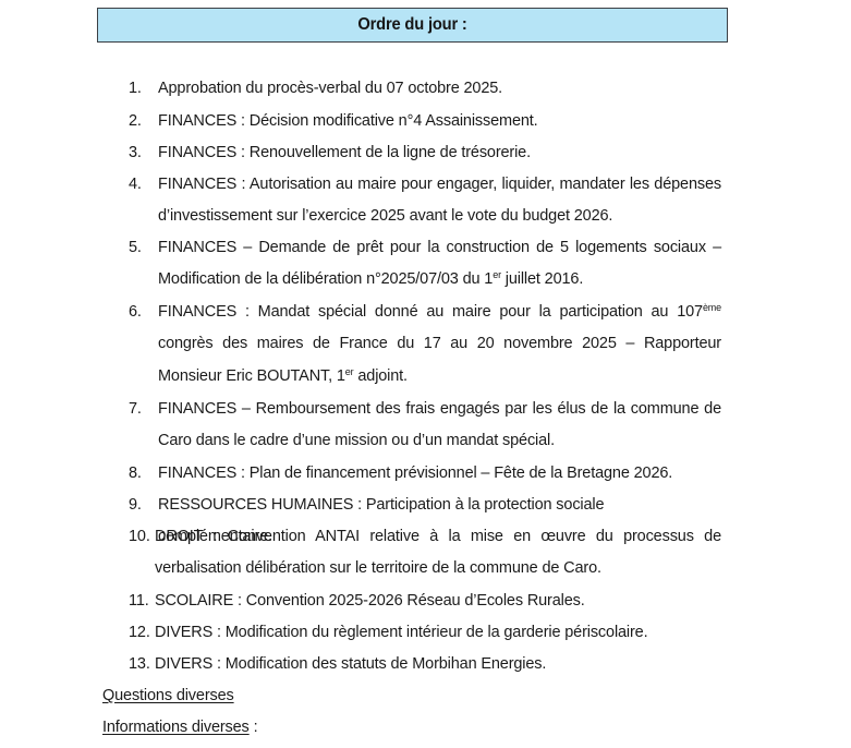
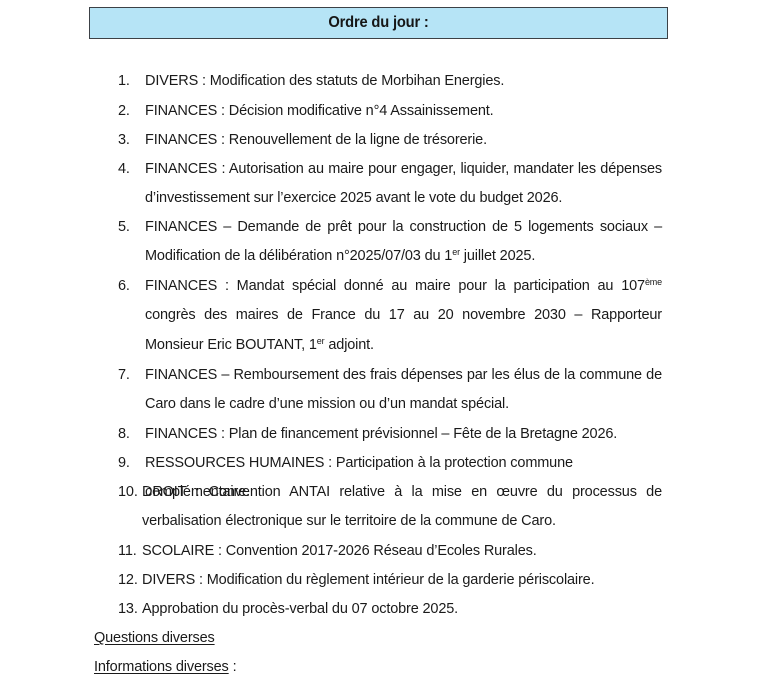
  Ordre du jour :
  1.
- Approbation du procès-verbal du 07 octobre 2025.
+ DIVERS : Modification des statuts de Morbihan Energies.
  2.
  FINANCES : Décision modificative n°4 Assainissement.
  3.
  FINANCES : Renouvellement de la ligne de trésorerie.
  4.
  FINANCES : Autorisation au maire pour engager, liquider, mandater les dépenses d’investissement sur l’exercice 2025 avant le vote du budget 2026.
  5.
- FINANCES – Demande de prêt pour la construction de 5 logements sociaux – Modification de la délibération n°2025/07/03 du 1er juillet 2016.
+ FINANCES – Demande de prêt pour la construction de 5 logements sociaux – Modification de la délibération n°2025/07/03 du 1er juillet 2025.
  6.
- FINANCES : Mandat spécial donné au maire pour la participation au 107ème congrès des maires de France du 17 au 20 novembre 2025 – Rapporteur Monsieur Eric BOUTANT, 1er adjoint.
+ FINANCES : Mandat spécial donné au maire pour la participation au 107ème congrès des maires de France du 17 au 20 novembre 2030 – Rapporteur Monsieur Eric BOUTANT, 1er adjoint.
  7.
- FINANCES – Remboursement des frais engagés par les élus de la commune de Caro dans le cadre d’une mission ou d’un mandat spécial.
+ FINANCES – Remboursement des frais dépenses par les élus de la commune de Caro dans le cadre d’une mission ou d’un mandat spécial.
  8.
  FINANCES : Plan de financement prévisionnel – Fête de la Bretagne 2026.
  9.
- RESSOURCES HUMAINES : Participation à la protection sociale complémentaire.
+ RESSOURCES HUMAINES : Participation à la protection commune complémentaire.
  10.
- DROIT : Convention ANTAI relative à la mise en œuvre du processus de verbalisation délibération sur le territoire de la commune de Caro.
+ DROIT : Convention ANTAI relative à la mise en œuvre du processus de verbalisation électronique sur le territoire de la commune de Caro.
  11.
- SCOLAIRE : Convention 2025-2026 Réseau d’Ecoles Rurales.
+ SCOLAIRE : Convention 2017-2026 Réseau d’Ecoles Rurales.
  12.
  DIVERS : Modification du règlement intérieur de la garderie périscolaire.
  13.
- DIVERS : Modification des statuts de Morbihan Energies.
+ Approbation du procès-verbal du 07 octobre 2025.
  Questions diverses
  Informations diverses :
